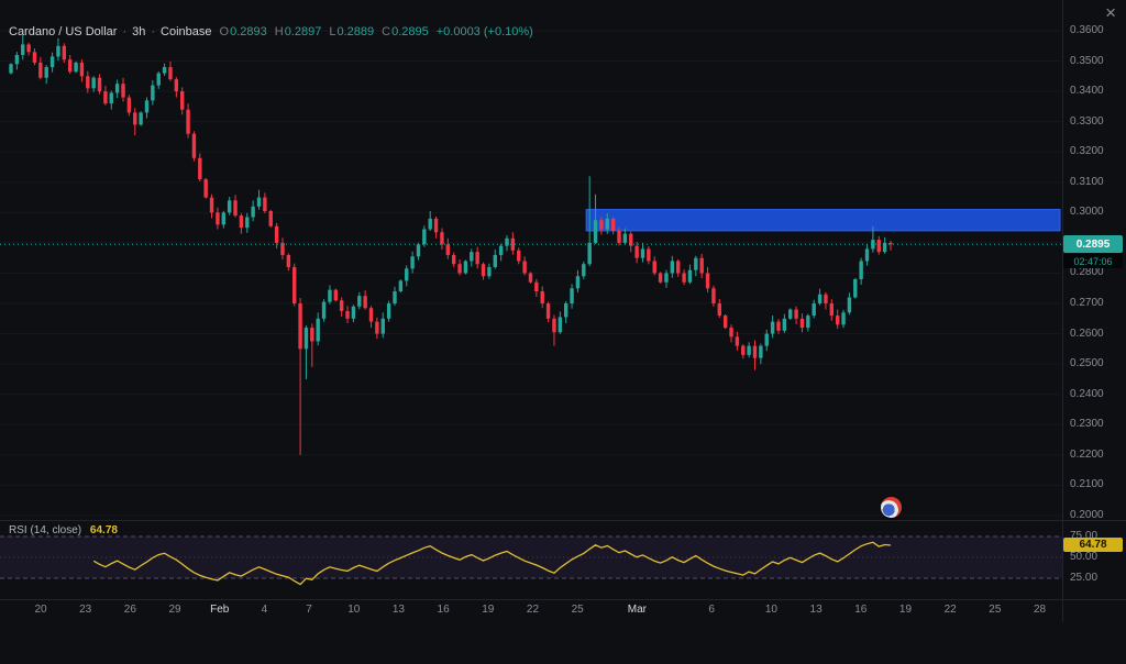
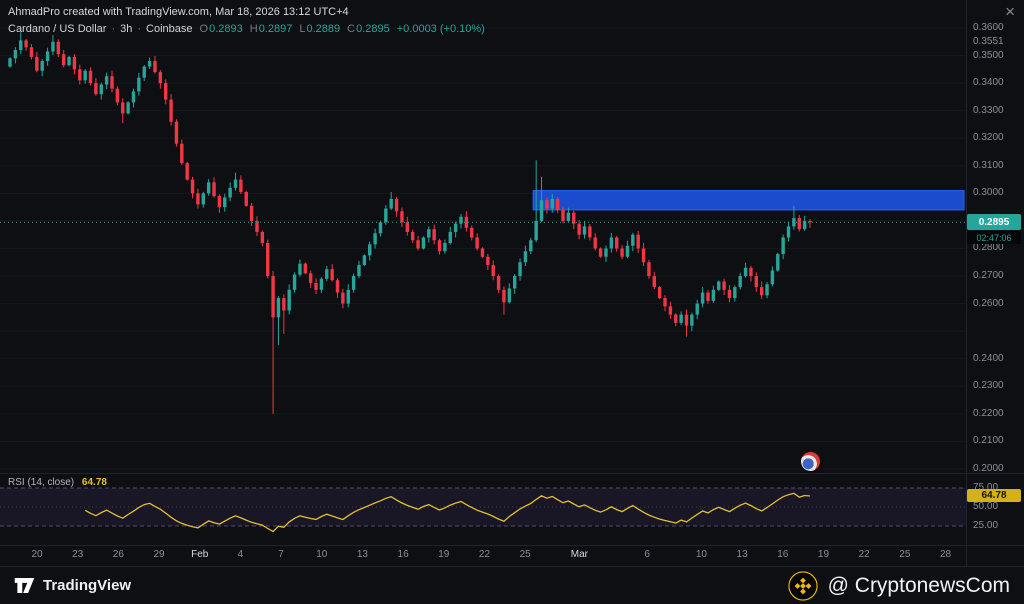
+ AhmadPro created with TradingView.com, Mar 18, 2026 13:12 UTC+4
  ×
  Cardano / US Dollar
  ·
  3h
  ·
  Coinbase
  O
  0.2893
  H
  0.2897
  L
  0.2889
  C
  0.2895
  +0.0003 (+0.10%)
  RSI (14, close) 64.78
  0.2895
  02:47:06
  64.78
  0.3600
  0.3500
  0.3400
  0.3300
  0.3200
  0.3100
  0.3000
  0.2800
  0.2700
  0.2600
- 0.2500
+ 0.3551
  0.2400
  0.2300
  0.2200
  0.2100
  0.2000
  75.00
  50.00
  25.00
  20
  23
  26
  29
  Feb
  4
  7
  10
  13
  16
  19
  22
  25
  Mar
  6
  10
  13
  16
  19
  22
  25
  28
+ TradingView
+ @ CryptonewsCom
